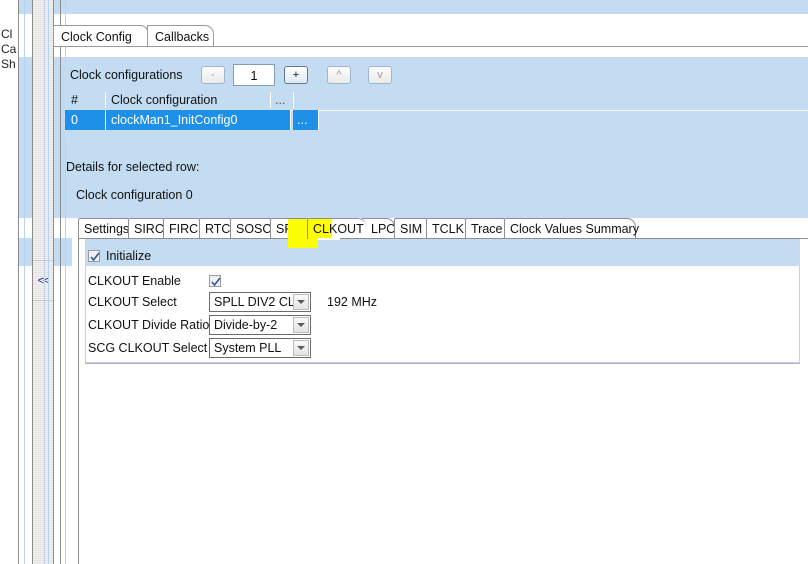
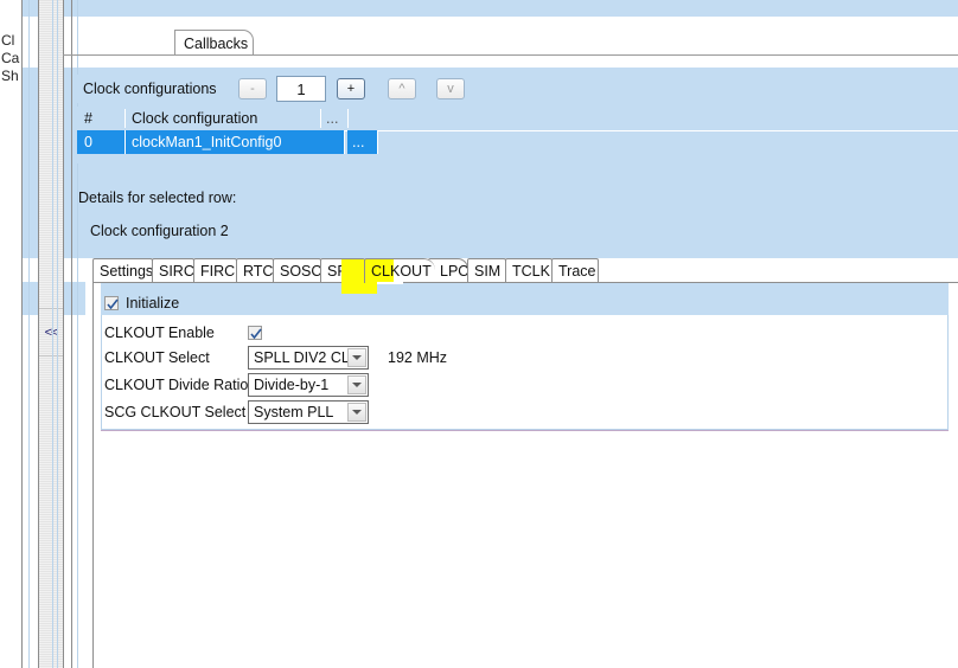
  Cl
  Ca
  Sh
  <<
- Clock Config
  Callbacks
  Clock configurations
  -
  1
  +
  ^
  v
  #
  Clock configuration
  ...
  0
  clockMan1_InitConfig0
  ...
  Details for selected row:
- Clock configuration 0
+ Clock configuration 2
  Settings
  SIRC
  FIRC
  RTC
  SOSC
  CLKOUT
  LPO
  SIM
  TCLK
  Trace
- Clock Values Summary
  Initialize
  CLKOUT Enable
  CLKOUT Select
  SPLL DIV2 CL
  192 MHz
  CLKOUT Divide Ratio
- Divide-by-2
+ Divide-by-1
  SCG CLKOUT Select
  System PLL
